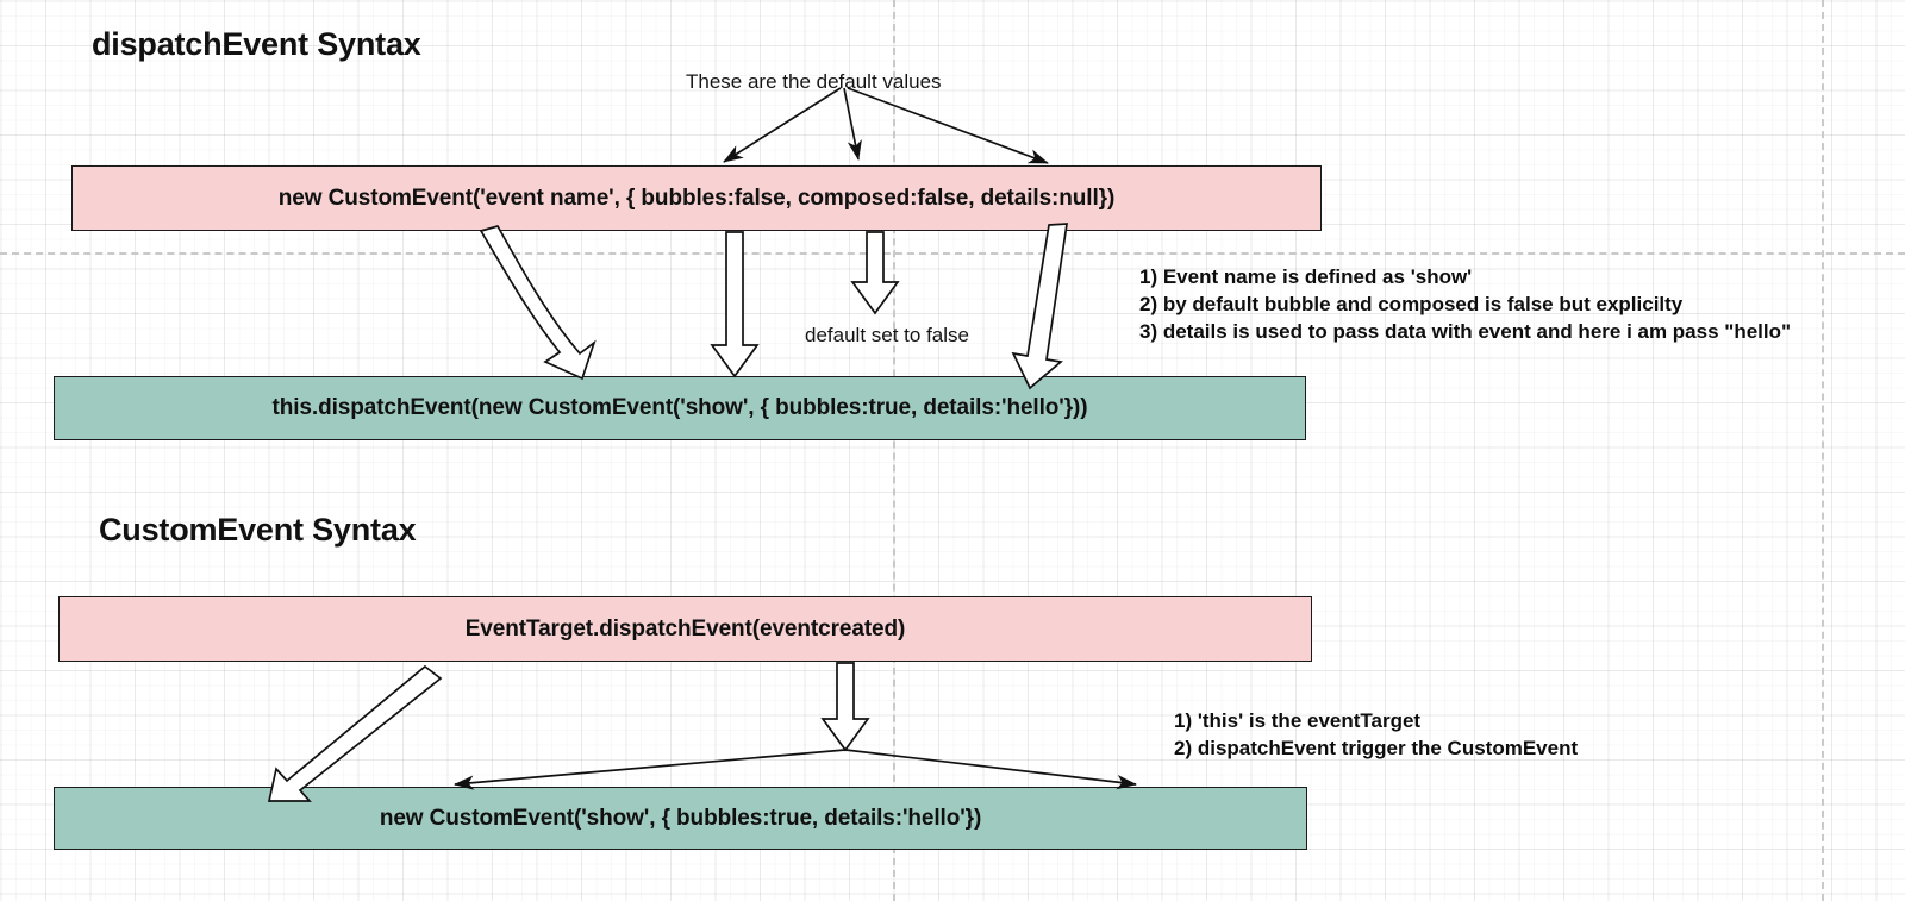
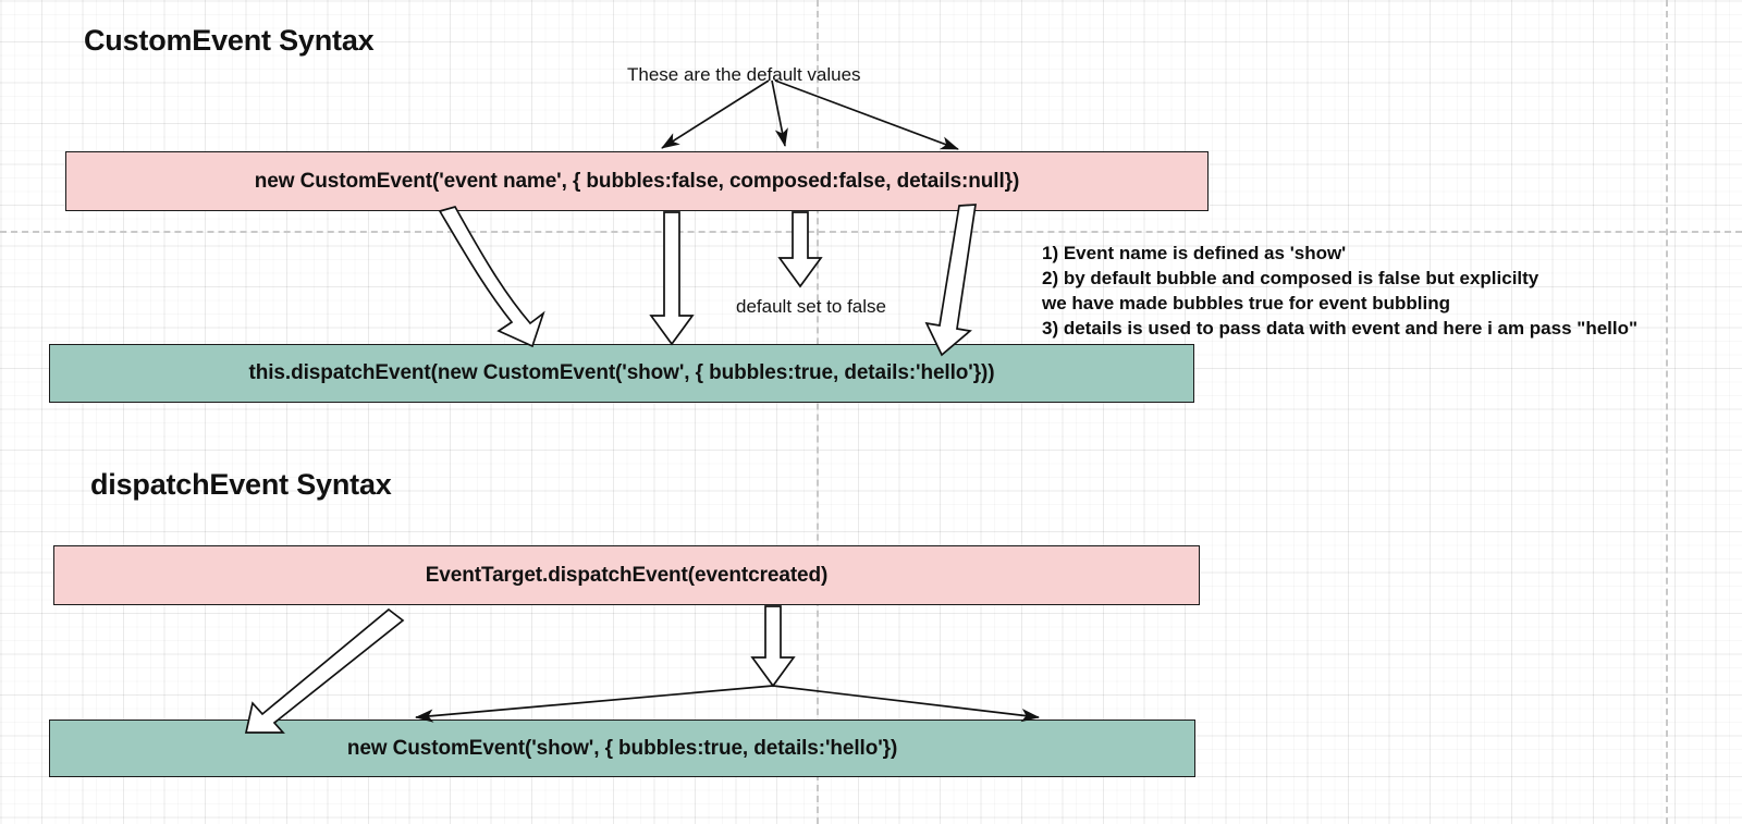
- dispatchEvent Syntax
+ CustomEvent Syntax
  These are the default values
  new CustomEvent('event name', { bubbles:false, composed:false, details:null})
  this.dispatchEvent(new CustomEvent('show', { bubbles:true, details:'hello'}))
  default set to false
  1) Event name is defined as 'show'
  2) by default bubble and composed is false but explicilty
+ we have made bubbles true for event bubbling
  3) details is used to pass data with event and here i am pass "hello"
- CustomEvent Syntax
+ dispatchEvent Syntax
  EventTarget.dispatchEvent(eventcreated)
  new CustomEvent('show', { bubbles:true, details:'hello'})
- 1) 'this' is the eventTarget
- 2) dispatchEvent trigger the CustomEvent
